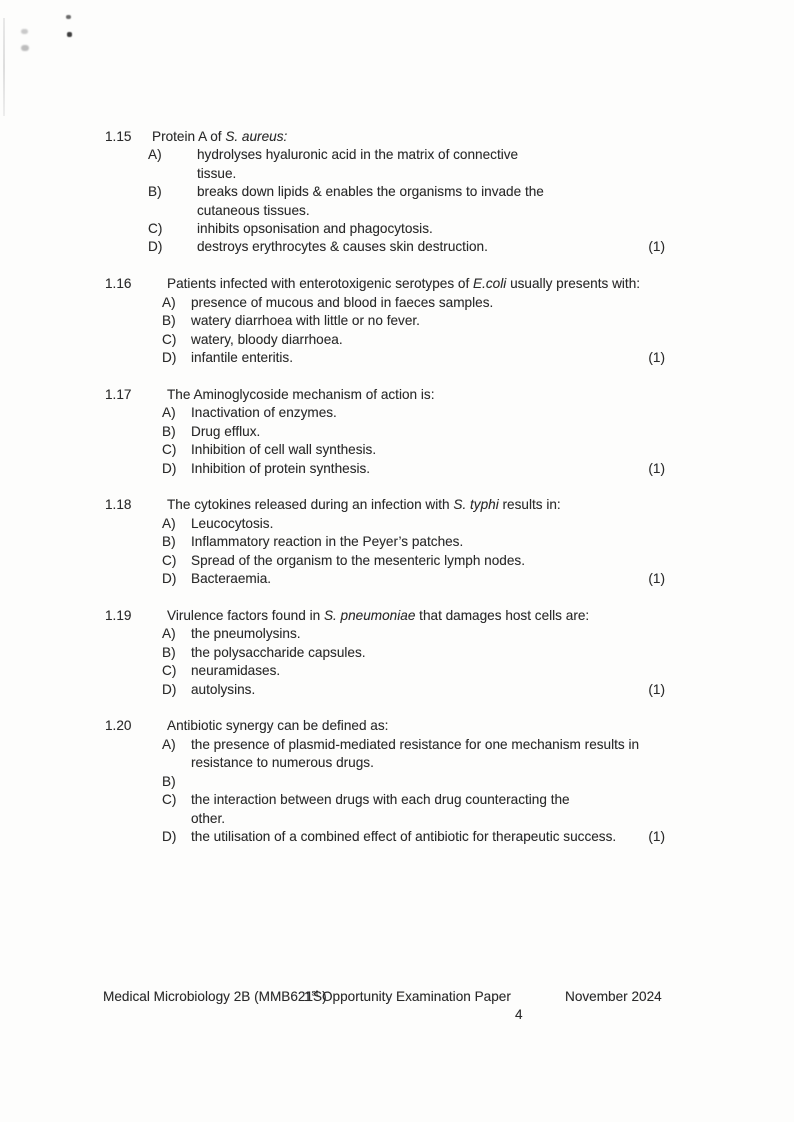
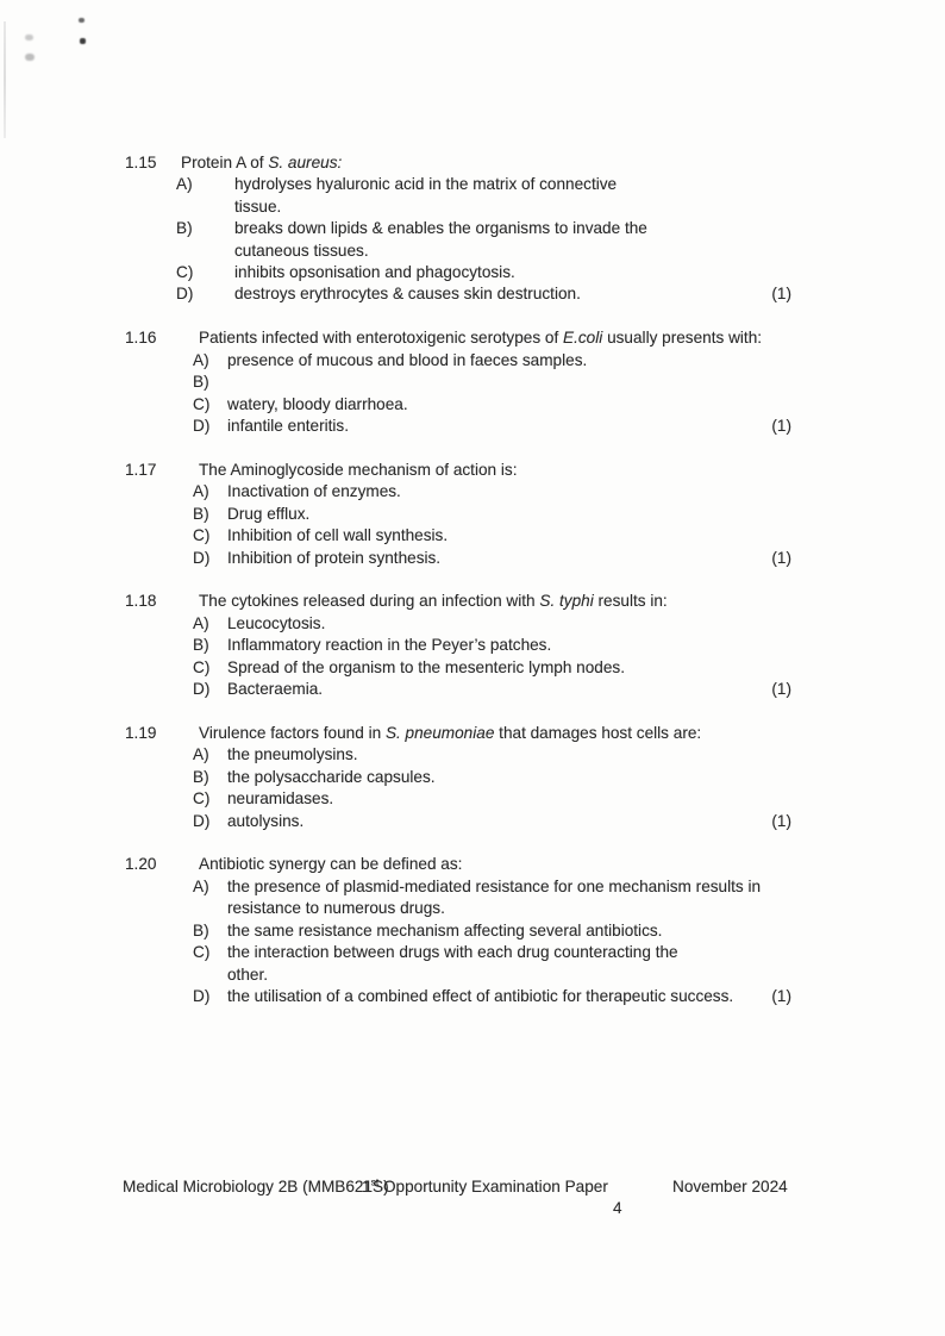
  1.15
  Protein A of S. aureus:
  A)
  hydrolyses hyaluronic acid in the matrix of connective
  tissue.
  B)
  breaks down lipids & enables the organisms to invade the
  cutaneous tissues.
  C)
  inhibits opsonisation and phagocytosis.
  D)
  destroys erythrocytes & causes skin destruction.
  (1)
  1.16
  Patients infected with enterotoxigenic serotypes of E.coli usually presents with:
  A)
  presence of mucous and blood in faeces samples.
  B)
- watery diarrhoea with little or no fever.
  C)
  watery, bloody diarrhoea.
  D)
  infantile enteritis.
  (1)
  1.17
  The Aminoglycoside mechanism of action is:
  A)
  Inactivation of enzymes.
  B)
  Drug efflux.
  C)
  Inhibition of cell wall synthesis.
  D)
  Inhibition of protein synthesis.
  (1)
  1.18
  The cytokines released during an infection with S. typhi results in:
  A)
  Leucocytosis.
  B)
  Inflammatory reaction in the Peyer’s patches.
  C)
  Spread of the organism to the mesenteric lymph nodes.
  D)
  Bacteraemia.
  (1)
  1.19
  Virulence factors found in S. pneumoniae that damages host cells are:
  A)
  the pneumolysins.
  B)
  the polysaccharide capsules.
  C)
  neuramidases.
  D)
  autolysins.
  (1)
  1.20
  Antibiotic synergy can be defined as:
  A)
  the presence of plasmid-mediated resistance for one mechanism results in
  resistance to numerous drugs.
  B)
+ the same resistance mechanism affecting several antibiotics.
  C)
  the interaction between drugs with each drug counteracting the
  other.
  D)
  the utilisation of a combined effect of antibiotic for therapeutic success.
  (1)
  Medical Microbiology 2B (MMB621S)
  1st Opportunity Examination Paper
  November 2024
  4
